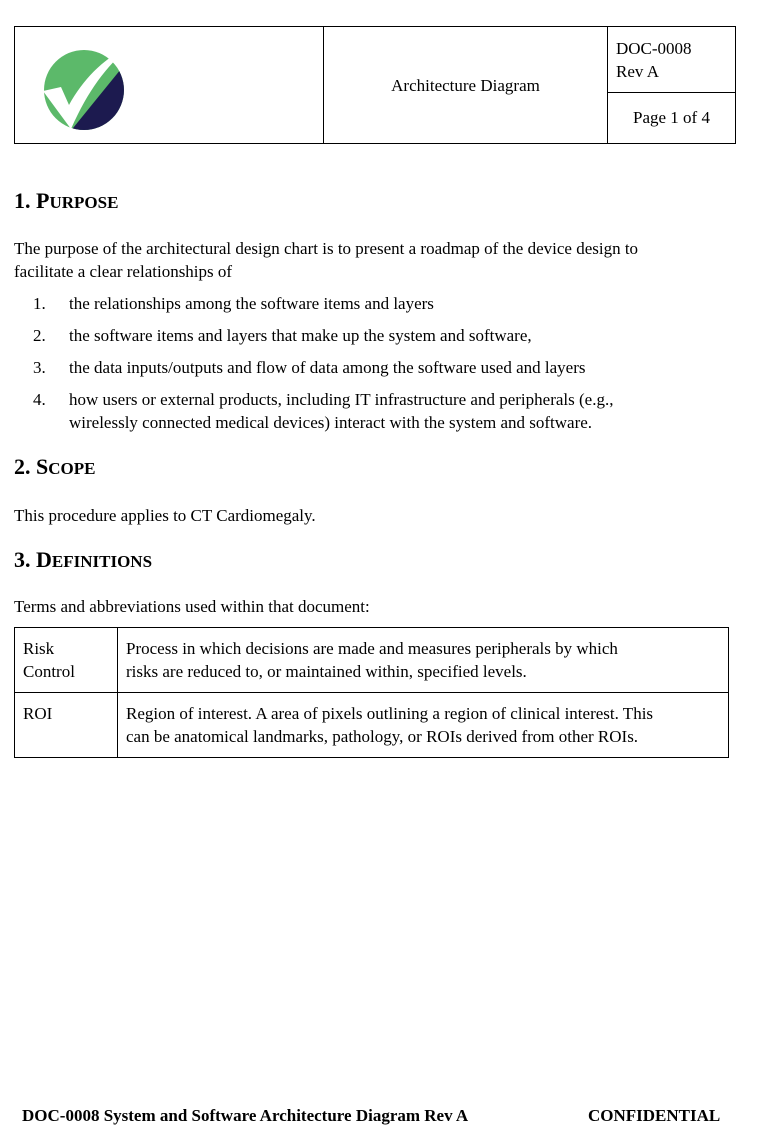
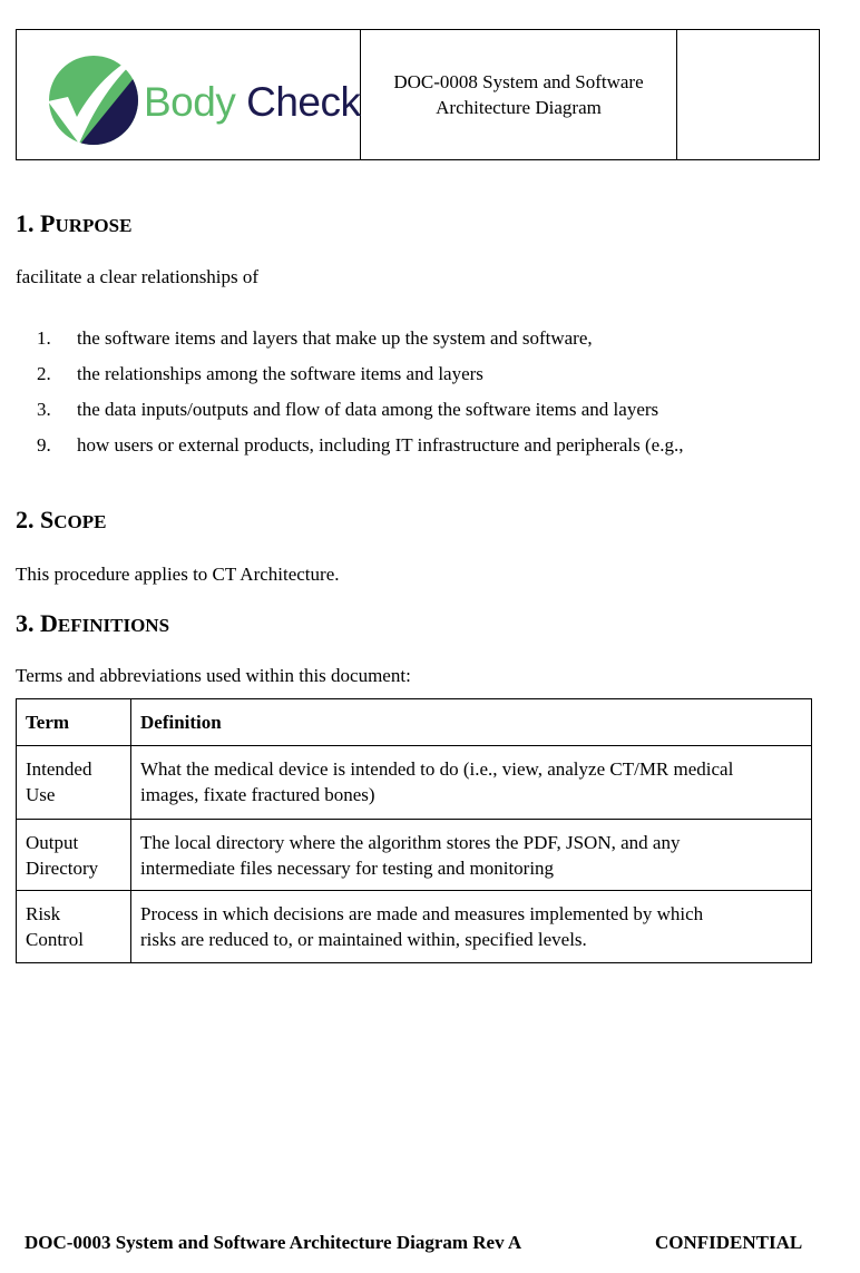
+ Body Check
+ DOC-0008 System and Software
  Architecture Diagram
- DOC-0008
- Rev A
- Page 1 of 4
  1. PURPOSE
- The purpose of the architectural design chart is to present a roadmap of the device design to
  facilitate a clear relationships of
  1.
- the relationships among the software items and layers
+ the software items and layers that make up the system and software,
  2.
- the software items and layers that make up the system and software,
+ the relationships among the software items and layers
  3.
- the data inputs/outputs and flow of data among the software used and layers
+ the data inputs/outputs and flow of data among the software items and layers
- 4.
+ 9.
  how users or external products, including IT infrastructure and peripherals (e.g.,
- wirelessly connected medical devices) interact with the system and software.
  2. SCOPE
- This procedure applies to CT Cardiomegaly.
+ This procedure applies to CT Architecture.
  3. DEFINITIONS
- Terms and abbreviations used within that document:
+ Terms and abbreviations used within this document:
+ Term	Definition
+ Intended Use	What the medical device is intended to do (i.e., view, analyze CT/MR medical images, fixate fractured bones)
+ Output Directory	The local directory where the algorithm stores the PDF, JSON, and any intermediate files necessary for testing and monitoring
- Risk Control	Process in which decisions are made and measures peripherals by which risks are reduced to, or maintained within, specified levels.
+ Risk Control	Process in which decisions are made and measures implemented by which risks are reduced to, or maintained within, specified levels.
- ROI	Region of interest. A area of pixels outlining a region of clinical interest. This can be anatomical landmarks, pathology, or ROIs derived from other ROIs.
- DOC-0008 System and Software Architecture Diagram Rev A
+ DOC-0003 System and Software Architecture Diagram Rev A
  CONFIDENTIAL
